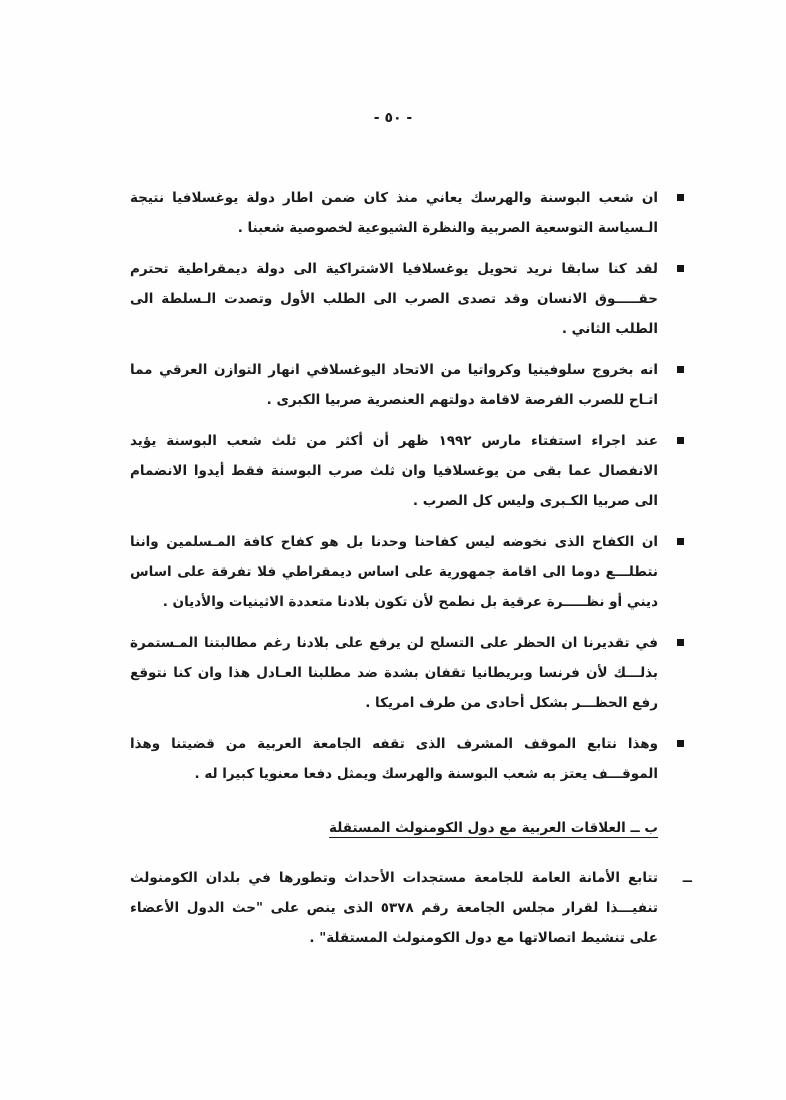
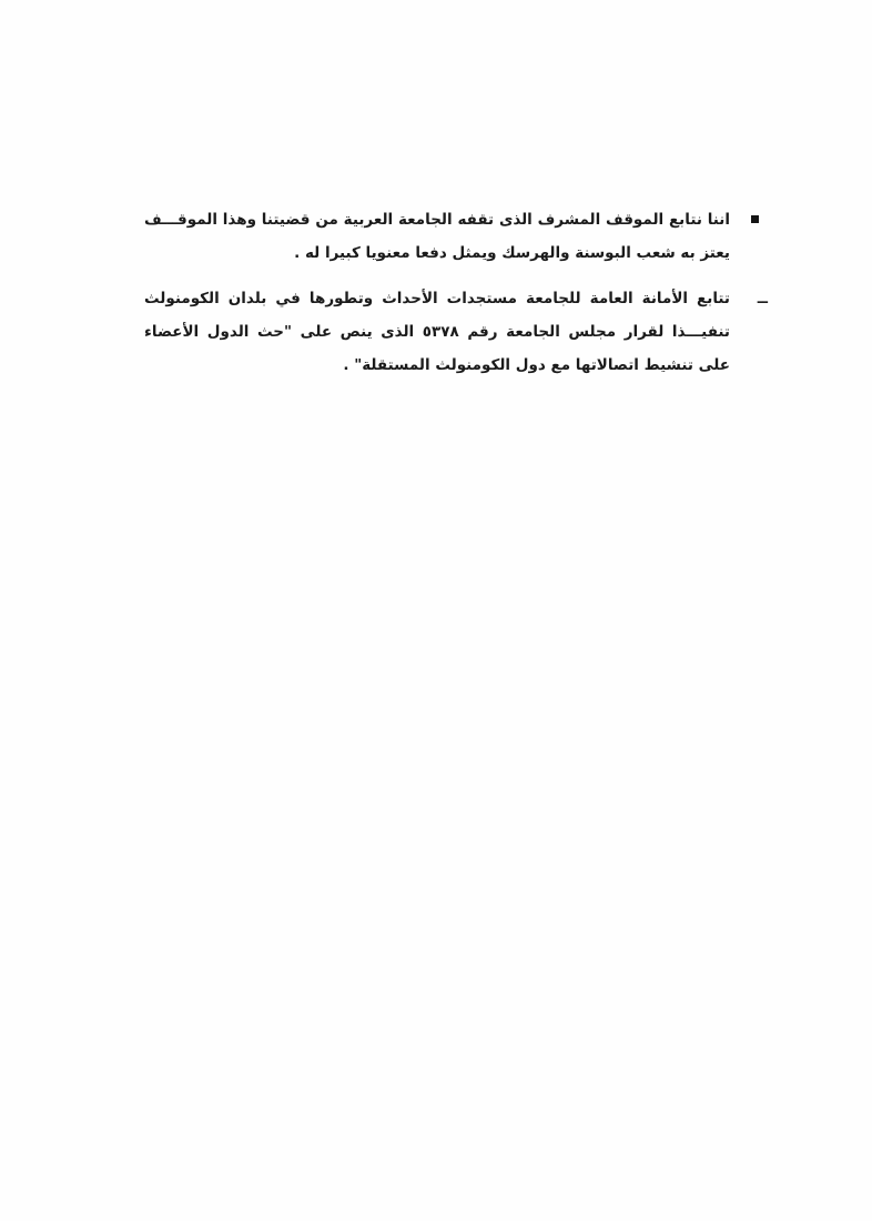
- - ٥٠ -
- ان شعب البوسنة والهرسك يعاني منذ كان ضمن اطار دولة يوغسلافيا نتيجة الـسياسة التوسعية الصربية والنظرة الشيوعية لخصوصية شعبنا .
- لقد كنا سابقا نريد تحويل يوغسلافيا الاشتراكية الى دولة ديمقراطية تحترم حقـــــوق الانسان وقد تصدى الصرب الى الطلب الأول وتصدت الـسلطة الى الطلب الثاني .
- انه بخروج سلوفينيا وكرواتيا من الاتحاد اليوغسلافي انهار التوازن العرقي مما اتـاح للصرب الفرصة لاقامة دولتهم العنصرية صربيا الكبرى .
- عند اجراء استفتاء مارس ١٩٩٢ ظهر أن أكثر من ثلث شعب البوسنة يؤيد الانفصال عما بقى من يوغسلافيا وان ثلث صرب البوسنة فقط أيدوا الانضمام الى صربيا الكـبرى وليس كل الصرب .
- ان الكفاح الذى نخوضه ليس كفاحنا وحدنا بل هو كفاح كافة المـسلمين واننا نتطلـــع دوما الى اقامة جمهورية على اساس ديمقراطي فلا تفرقة على اساس ديني أو نظـــــرة عرقية بل نطمح لأن تكون بلادنا متعددة الاثينيات والأديان .
- في تقديرنا ان الحظر على التسلح لن يرفع على بلادنا رغم مطالبتنا المـستمرة بذلـــك لأن فرنسا وبريطانيا تقفان بشدة ضد مطلبنا العـادل هذا وان كنا نتوقع رفع الحظـــر بشكل أحادى من طرف امريكا .
- وهذا نتابع الموقف المشرف الذى تقفه الجامعة العربية من قضيتنا وهذا الموقـــف يعتز به شعب البوسنة والهرسك ويمثل دفعا معنويا كبيرا له .
+ اننا نتابع الموقف المشرف الذى تقفه الجامعة العربية من قضيتنا وهذا الموقـــف يعتز به شعب البوسنة والهرسك ويمثل دفعا معنويا كبيرا له .
- ب ــ العلاقات العربية مع دول الكومنولث المستقلة
  ــ
  تتابع الأمانة العامة للجامعة مستجدات الأحداث وتطورها في بلدان الكومنولث تنفيـــذا لقرار مجلس الجامعة رقم ٥٣٧٨ الذى ينص على "حث الدول الأعضاء على تنشيط اتصالاتها مع دول الكومنولث المستقلة" .
